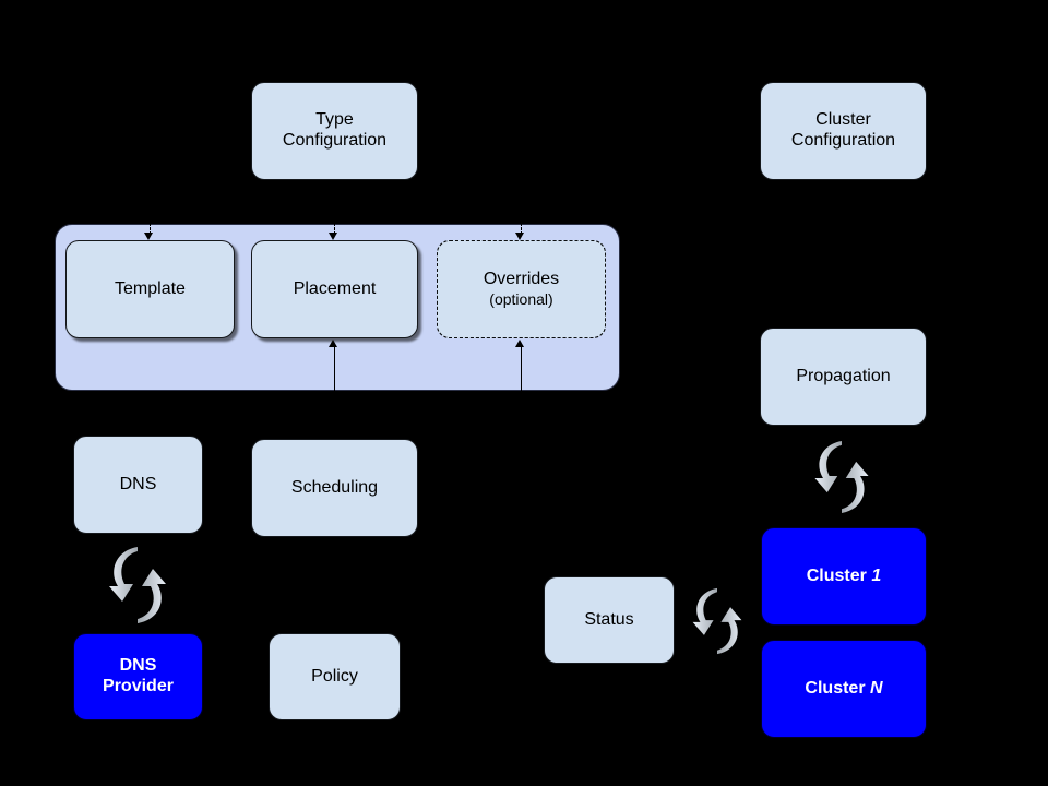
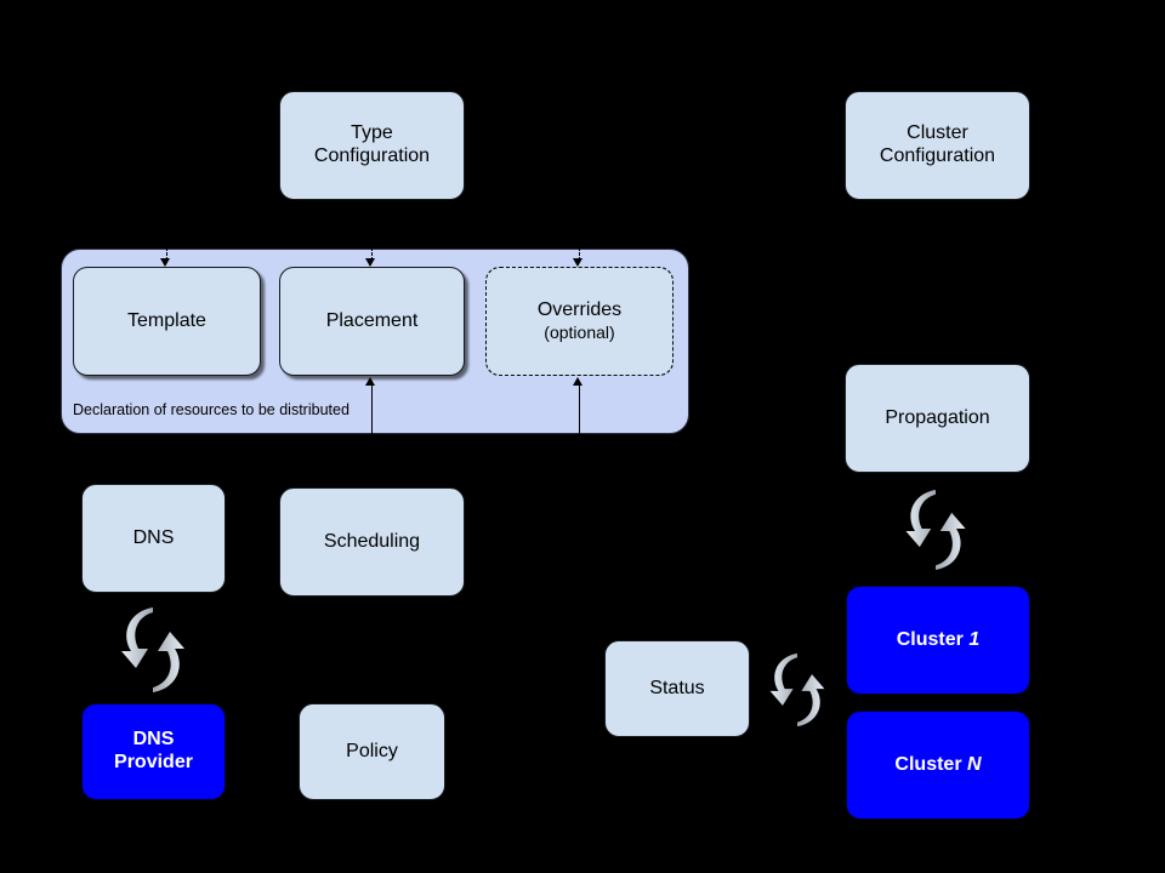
  Type
  Configuration
  Cluster
  Configuration
+ Declaration of resources to be distributed
  Template
  Placement
  Overrides
  (optional)
  DNS
  DNS
  Provider
  Scheduling
  Policy
  Status
  Propagation
  Cluster 1
  Cluster N
